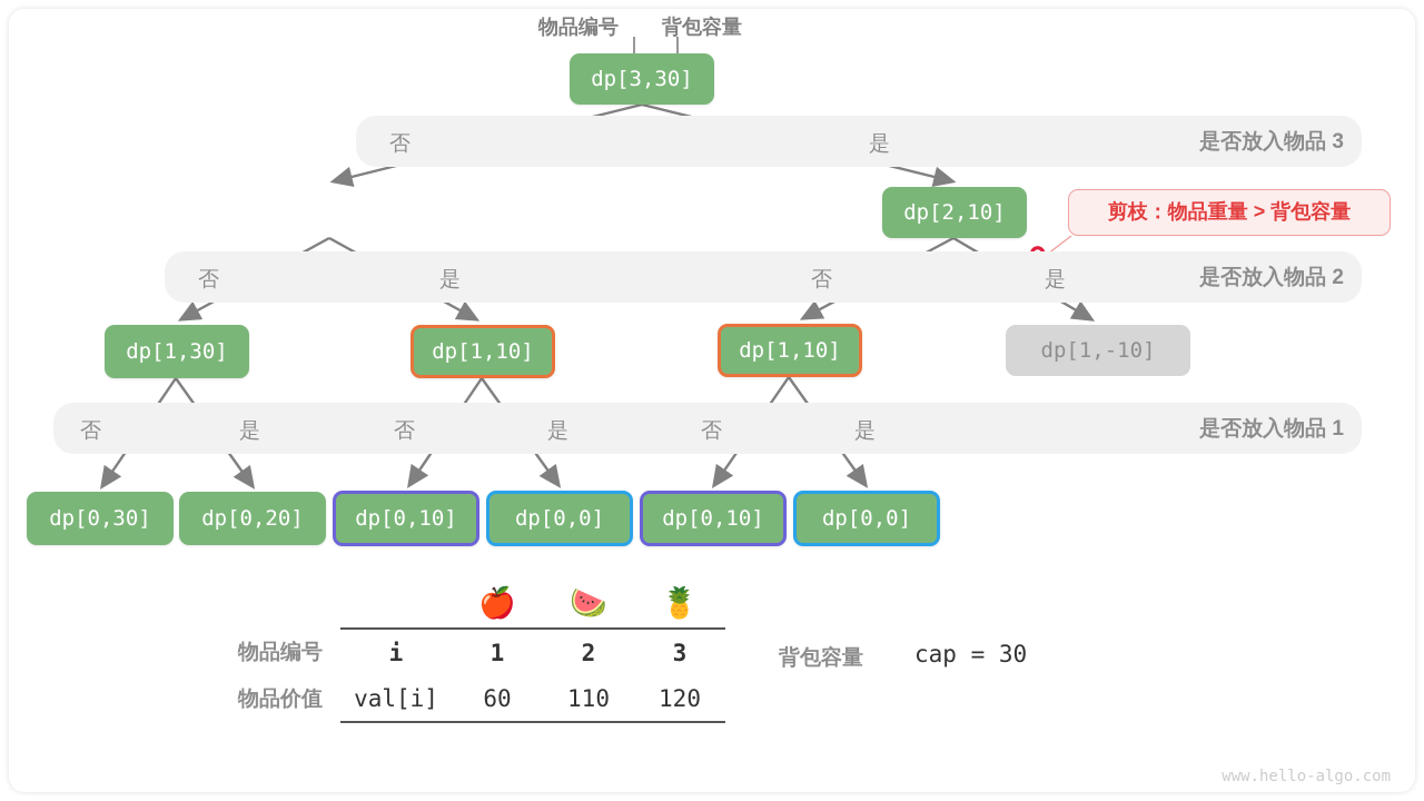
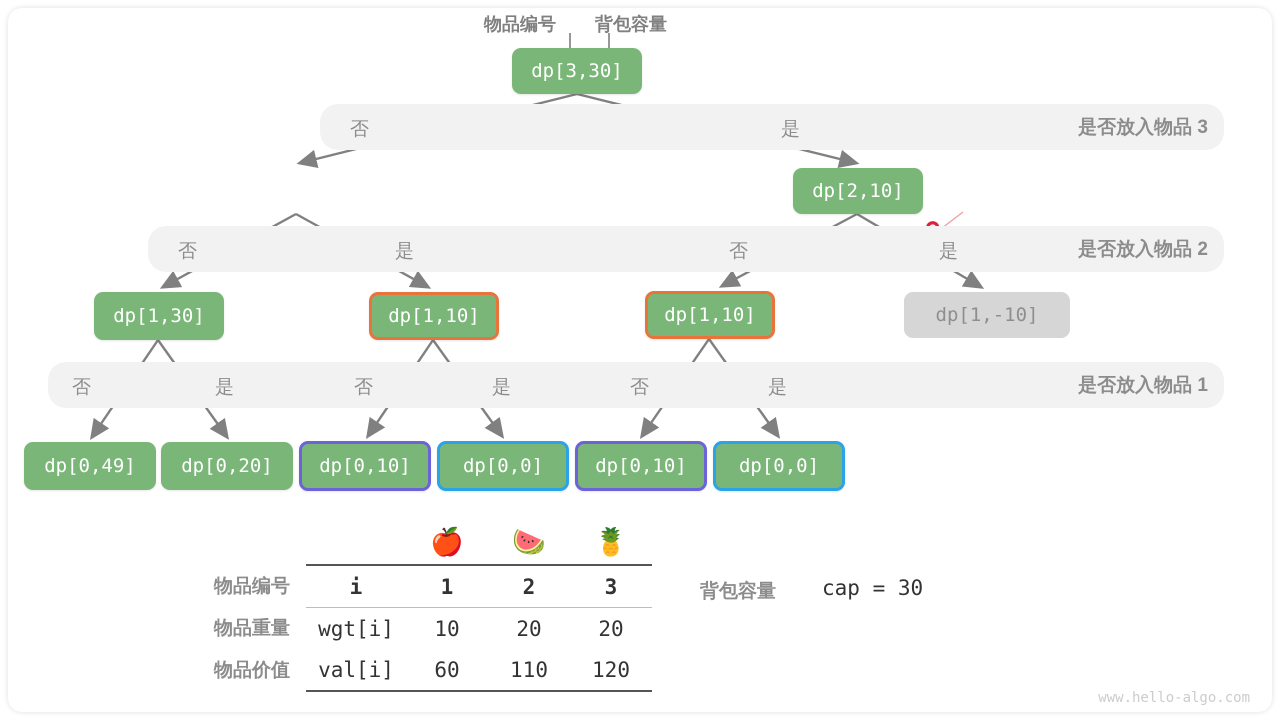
  物品编号
  背包容量
  是否放入物品 3
  否
  是
  是否放入物品 2
  否
  是
  否
  是
  是否放入物品 1
  否
  是
  否
  是
  否
  是
  dp[3,30]
  dp[2,10]
  dp[1,30]
  dp[1,10]
  dp[1,10]
  dp[1,-10]
- dp[0,30]
+ dp[0,49]
  dp[0,20]
  dp[0,10]
  dp[0,0]
  dp[0,10]
  dp[0,0]
- 剪枝：物品重量 > 背包容量
  		🍎	🍉	🍍
  物品编号	i	1	2	3
+ 物品重量	wgt[i]	10	20	20
  物品价值	val[i]	60	110	120
  背包容量
  cap = 30
  www.hello-algo.com
